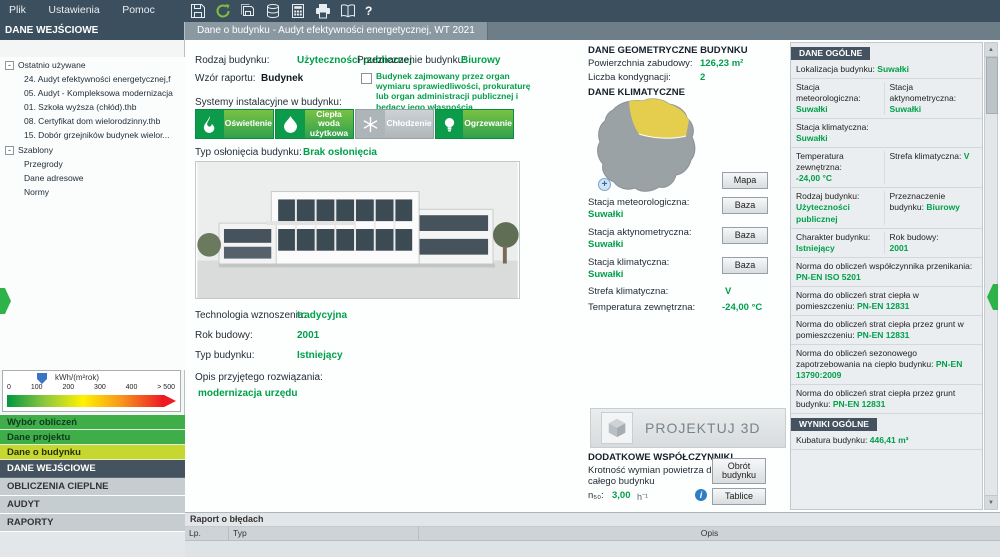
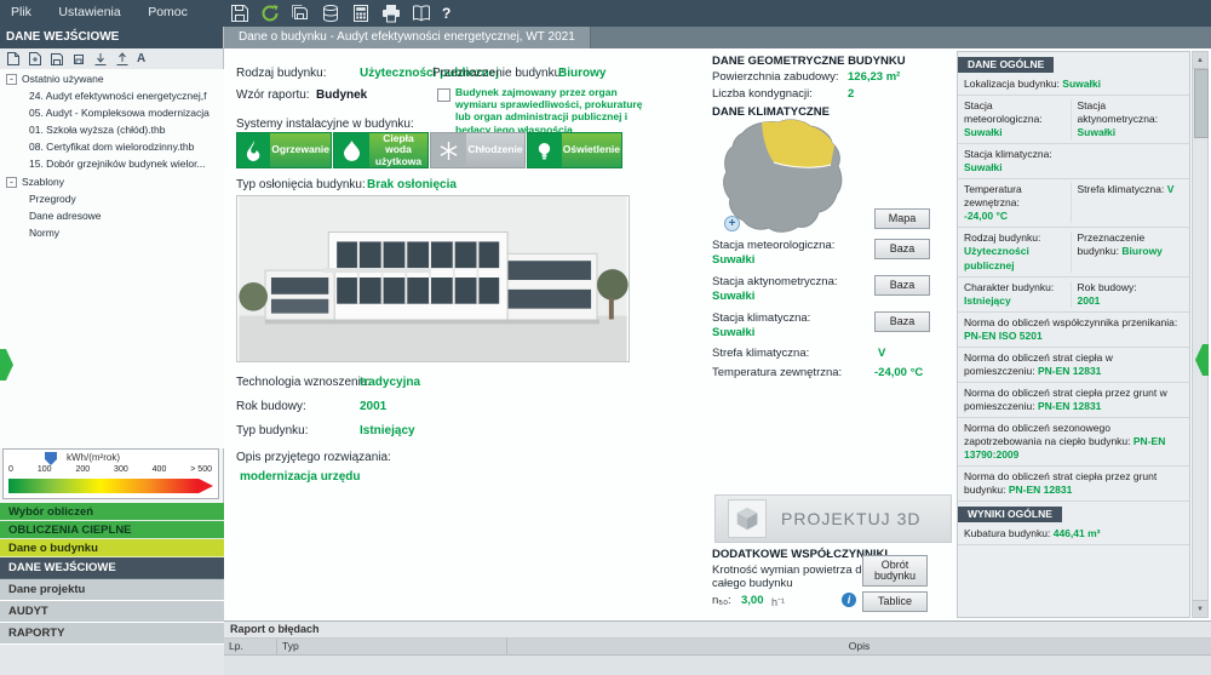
  Plik Ustawienia Pomoc
  ?
  DANE WEJŚCIOWE
+ A
  -
  Ostatnio używane
  24. Audyt efektywności energetycznej,f
  05. Audyt - Kompleksowa modernizacja
  01. Szkoła wyższa (chłód).thb
  08. Certyfikat dom wielorodzinny.thb
  15. Dobór grzejników budynek wielor...
  -
  Szablony
  Przegrody
  Dane adresowe
  Normy
  kWh/(m²rok)
  Wybór obliczeń
- Dane projektu
+ OBLICZENIA CIEPLNE
  Dane o budynku
  DANE WEJŚCIOWE
- OBLICZENIA CIEPLNE
+ Dane projektu
  AUDYT
  RAPORTY
  Dane o budynku - Audyt efektywności energetycznej, WT 2021
  Rodzaj budynku:
  Użyteczności publicznej
  Przeznaczenie budynku:
  Biurowy
  Wzór raportu:
  Budynek
  Budynek zajmowany przez organ wymiaru sprawiedliwości, prokuraturę lub organ administracji publicznej i będący jego własnością
  Systemy instalacyjne w budynku:
- Oświetlenie
+ Ogrzewanie
  Ciepła woda użytkowa
  Chłodzenie
- Ogrzewanie
+ Oświetlenie
  Typ osłonięcia budynku:
  Brak osłonięcia
  Technologia wznoszenia:
  tradycyjna
  Rok budowy:
  2001
  Typ budynku:
  Istniejący
  Opis przyjętego rozwiązania:
  modernizacja urzędu
  DANE GEOMETRYCZNE BUDYNKU
  Powierzchnia zabudowy:
  126,23 m²
  Liczba kondygnacji:
  2
  DANE KLIMATYCZNE
  +
  Mapa
  Stacja meteorologiczna:
  Suwałki
  Baza
  Stacja aktynometryczna:
  Suwałki
  Baza
  Stacja klimatyczna:
  Suwałki
  Baza
  Strefa klimatyczna:
  V
  Temperatura zewnętrzna:
  -24,00 °C
  PROJEKTUJ 3D
  DODATKOWE WSPÓŁCZYN
  Krotność wymian powietrza d całego budynku
  n₅₀:
  3,00
  h⁻¹
  i
  Obrót budynku
  Tablice
  DANE OGÓLNE
  Lokalizacja budynku: Suwałki
  Stacja meteorologiczna:
  Suwałki
  Stacja aktynometryczna:
  Suwałki
  Stacja klimatyczna:
  Suwałki
  Temperatura zewnętrzna:
  -24,00 °C
  Strefa klimatyczna: V
  Rodzaj budynku:
  Użyteczności publicznej
  Przeznaczenie budynku: Biurowy
  Charakter budynku:
  Istniejący
  Rok budowy:
  2001
  Norma do obliczeń współczynnika przenikania: PN-EN ISO 5201
  Norma do obliczeń strat ciepła w pomieszczeniu: PN-EN 12831
  Norma do obliczeń strat ciepła przez grunt w pomieszczeniu: PN-EN 12831
  Norma do obliczeń sezonowego zapotrzebowania na ciepło budynku: PN-EN 13790:2009
  Norma do obliczeń strat ciepła przez grunt budynku: PN-EN 12831
  WYNIKI OGÓLNE
  Kubatura budynku: 446,41 m³
  Raport o błędach
  Lp.
  Typ
  Opis
